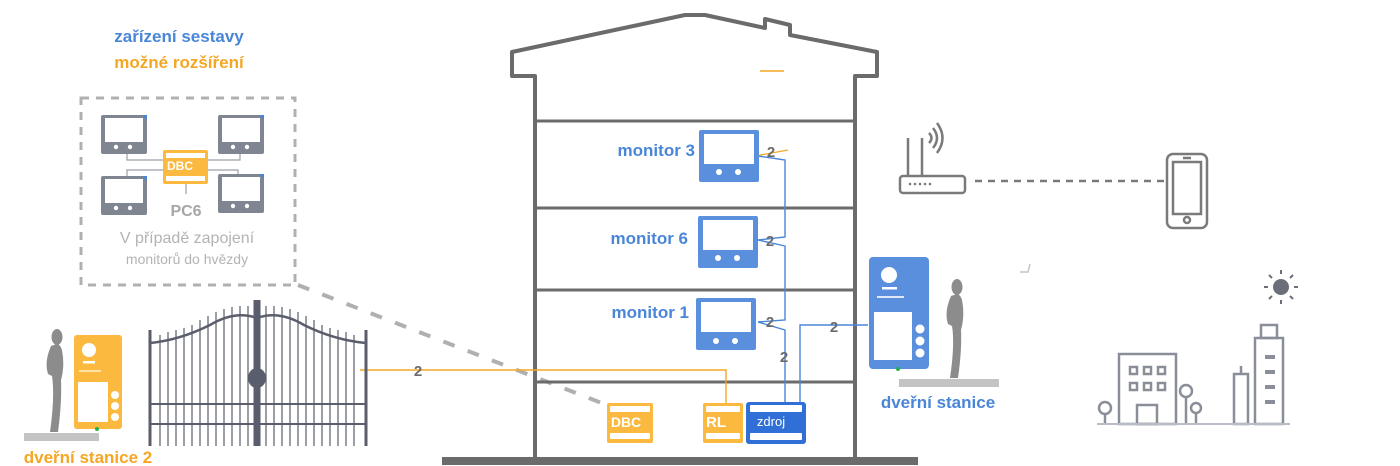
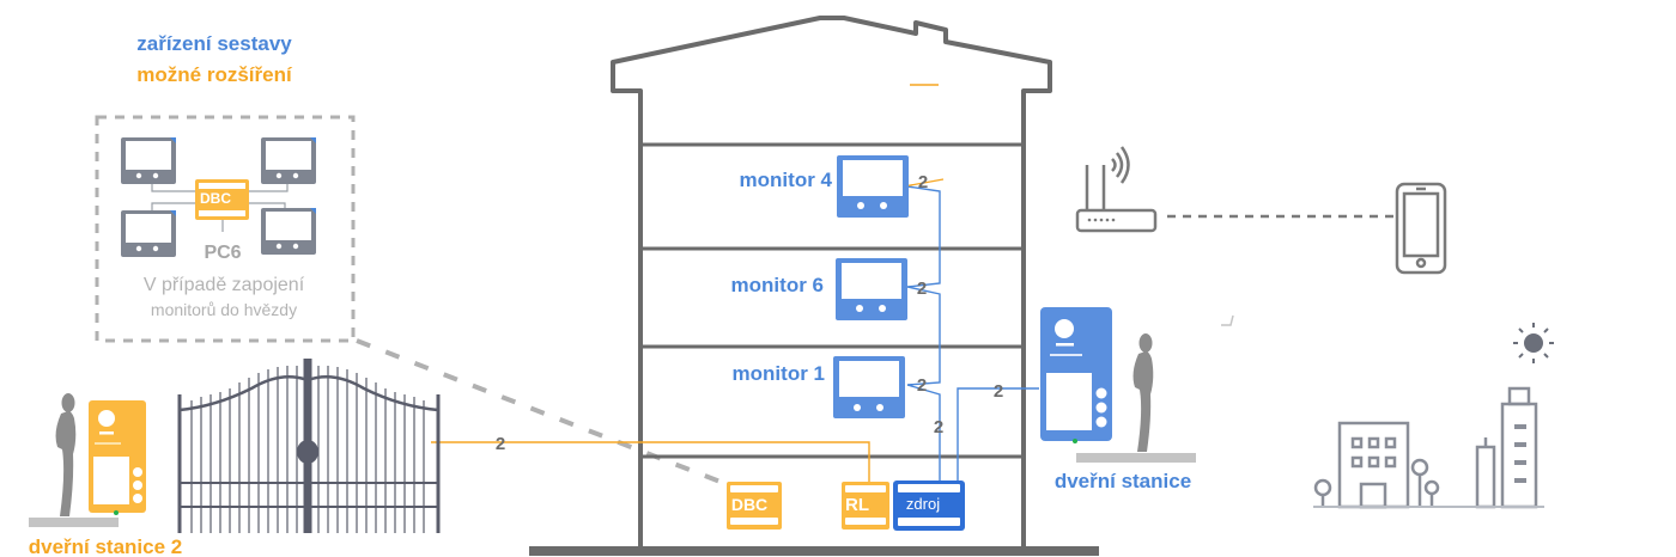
  zařízení sestavy
  možné rozšíření
  DBC
  PC6
  V případě zapojení
  monitorů do hvězdy
- monitor 3
+ monitor 4
  2
  monitor 6
  2
  monitor 1
  2
  2
  DBC
  RL
  zdroj
  2
  dveřní stanice
  dveřní stanice 2
  2
